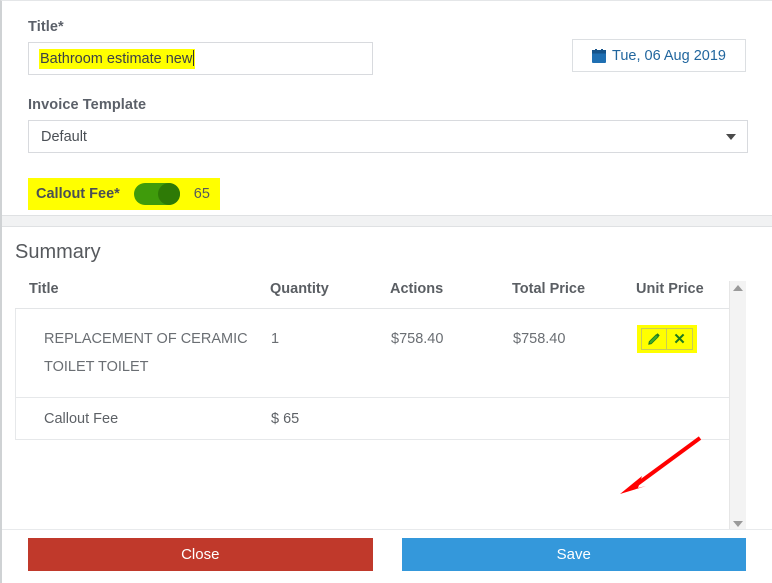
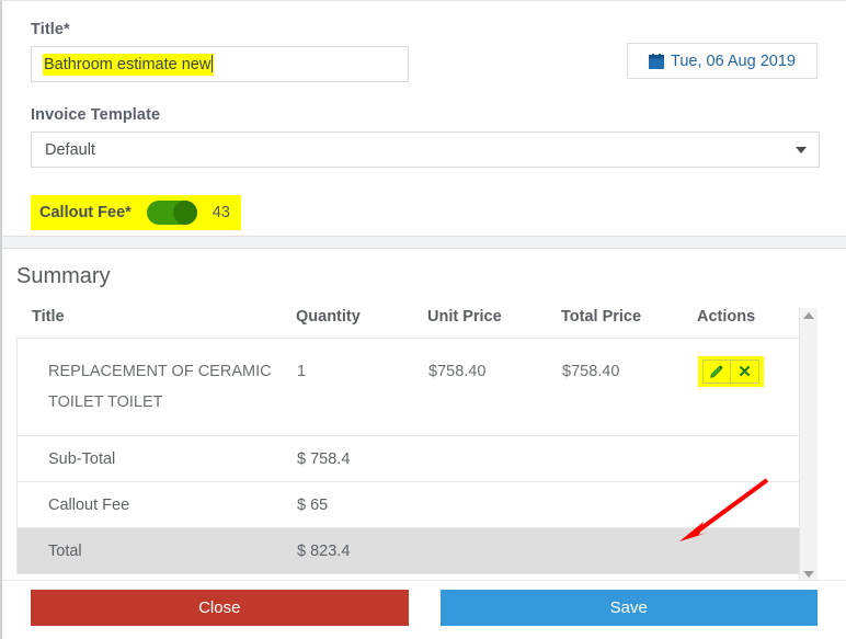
  Title*
  Bathroom estimate new
  Tue, 06 Aug 2019
  Invoice Template
  Default
  Callout Fee*
- 65
+ 43
  Summary
  Title
  Quantity
- Actions
+ Unit Price
  Total Price
- Unit Price
+ Actions
  REPLACEMENT OF CERAMIC TOILET TOILET
  1
  $758.40
  $758.40
  ✕
+ Sub-Total
+ $ 758.4
  Callout Fee
  $ 65
+ Total
+ $ 823.4
  Close
  Save
